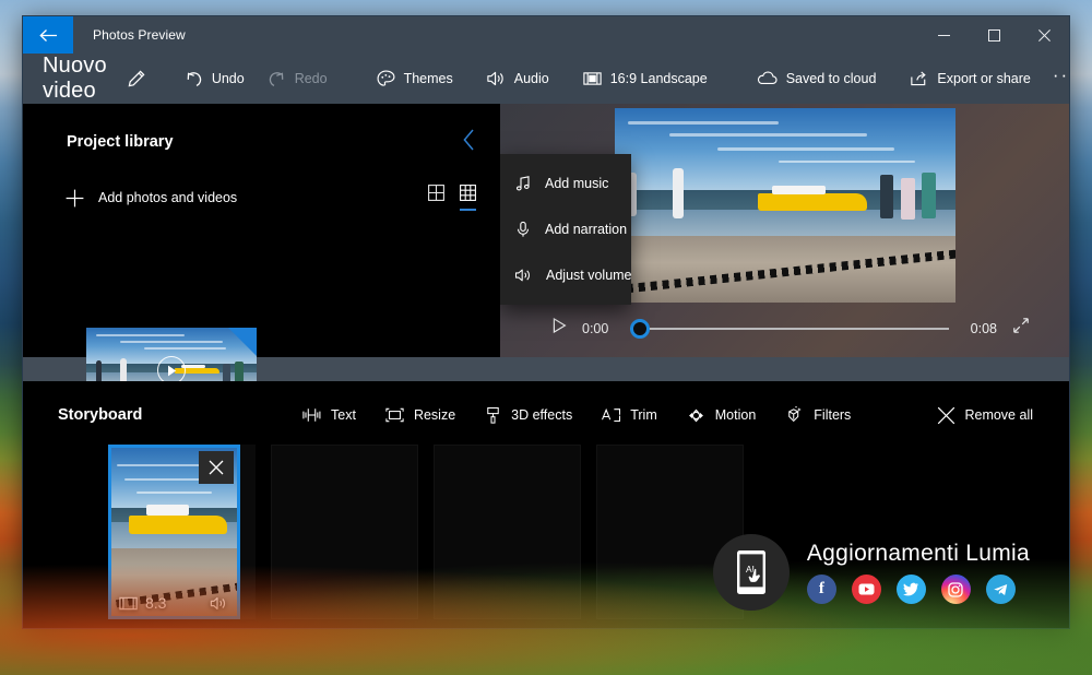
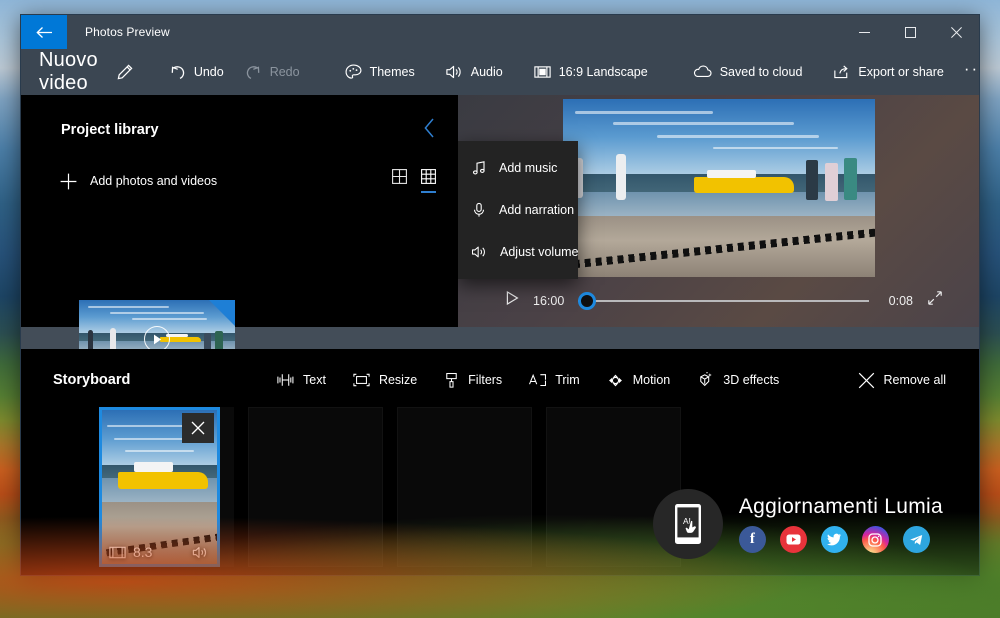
  Photos Preview
  Nuovo video
  Undo
  Redo
  Themes
  Audio
  16:9 Landscape
  Saved to cloud
  Export or share
  Project library
  Add photos and videos
- 0:00
+ 16:00
  0:08
  Add music
  Add narration
  Adjust volume
  Storyboard
  Text
  Resize
- 3D effects
+ Filters
  Trim
  Motion
- Filters
+ 3D effects
  Remove all
  Aggiornamenti Lumia
  f
